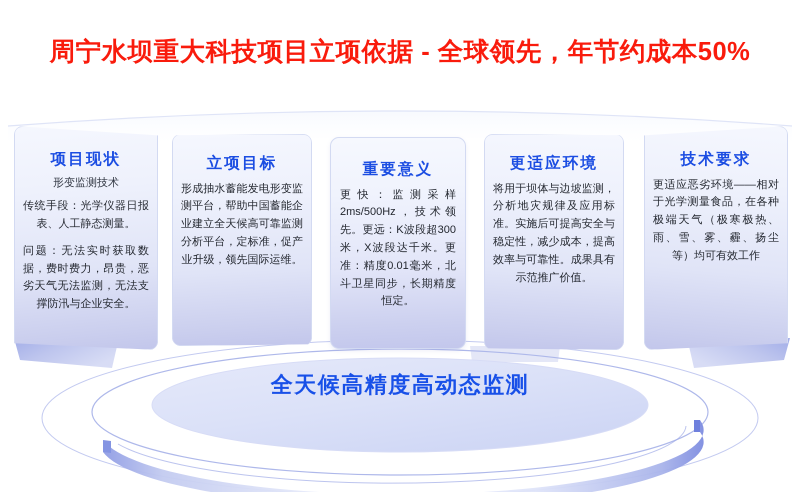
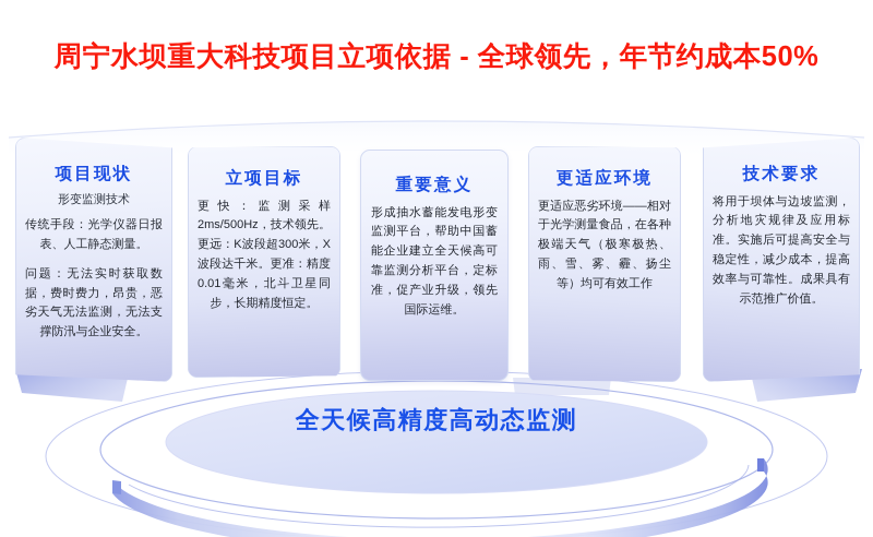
  周宁水坝重大科技项目立项依据 - 全球领先，年节约成本50%
  项目现状
  形变监测技术
  传统手段：光学仪器日报表、人工静态测量。
  问题：无法实时获取数据，费时费力，昂贵，恶劣天气无法监测，无法支撑防汛与企业安全。
  立项目标
- 形成抽水蓄能发电形变监测平台，帮助中国蓄能企业建立全天候高可靠监测分析平台，定标准，促产业升级，领先国际运维。
+ 更快：监测采样2ms/500Hz，技术领先。更远：K波段超300米，X波段达千米。更准：精度0.01毫米，北斗卫星同步，长期精度恒定。
  重要意义
- 更快：监测采样2ms/500Hz，技术领先。更远：K波段超300米，X波段达千米。更准：精度0.01毫米，北斗卫星同步，长期精度恒定。
+ 形成抽水蓄能发电形变监测平台，帮助中国蓄能企业建立全天候高可靠监测分析平台，定标准，促产业升级，领先国际运维。
  更适应环境
- 将用于坝体与边坡监测，分析地灾规律及应用标准。实施后可提高安全与稳定性，减少成本，提高效率与可靠性。成果具有示范推广价值。
+ 更适应恶劣环境——相对于光学测量食品，在各种极端天气（极寒极热、雨、雪、雾、霾、扬尘等）均可有效工作
  技术要求
- 更适应恶劣环境——相对于光学测量食品，在各种极端天气（极寒极热、雨、雪、雾、霾、扬尘等）均可有效工作
+ 将用于坝体与边坡监测，分析地灾规律及应用标准。实施后可提高安全与稳定性，减少成本，提高效率与可靠性。成果具有示范推广价值。
  全天候高精度高动态监测
